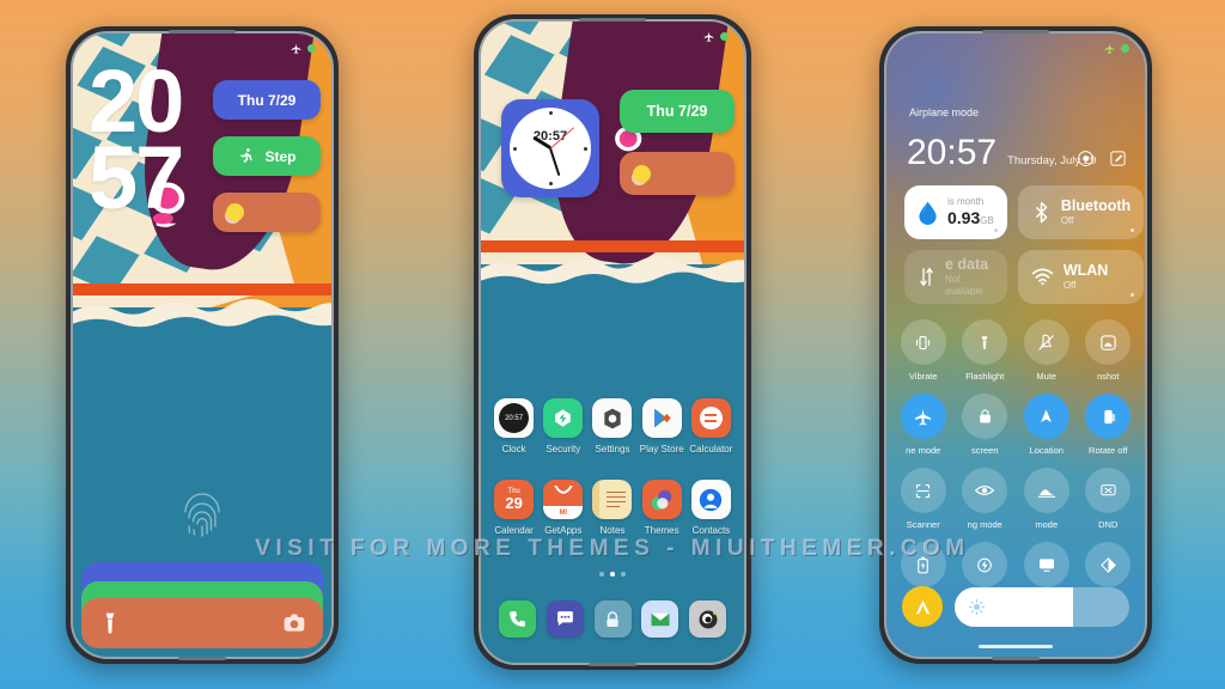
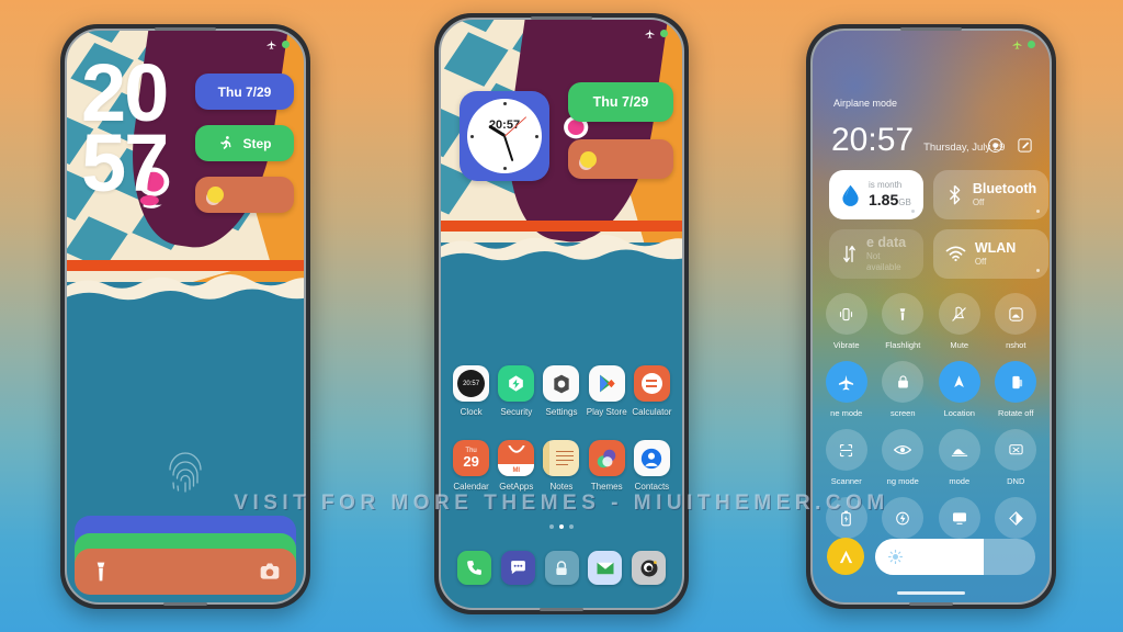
  20
  57
  Thu 7/29
  Step
  20:5
  Thu 7/29
  Clock
  Security
  Settings
  Play Store
  Calculator
  29
  Calendar
  GetApps
  Notes
  Themes
  Contacts
  Airplane mode
  20:57
  Thursday, July9
  is month
- 0.93GB
+ 1.85GB
  Bluetooth
  Off
  e data
  Not available
  WLAN
  Off
  Vibrate
  Flashlight
  Mute
  nshot
  ne mode
  screen
  Location
  Rotate off
  Scanner
  ng mode
  mode
  DND
  VISIT FOR MORE THEMES - MIUITHEMER.COM
